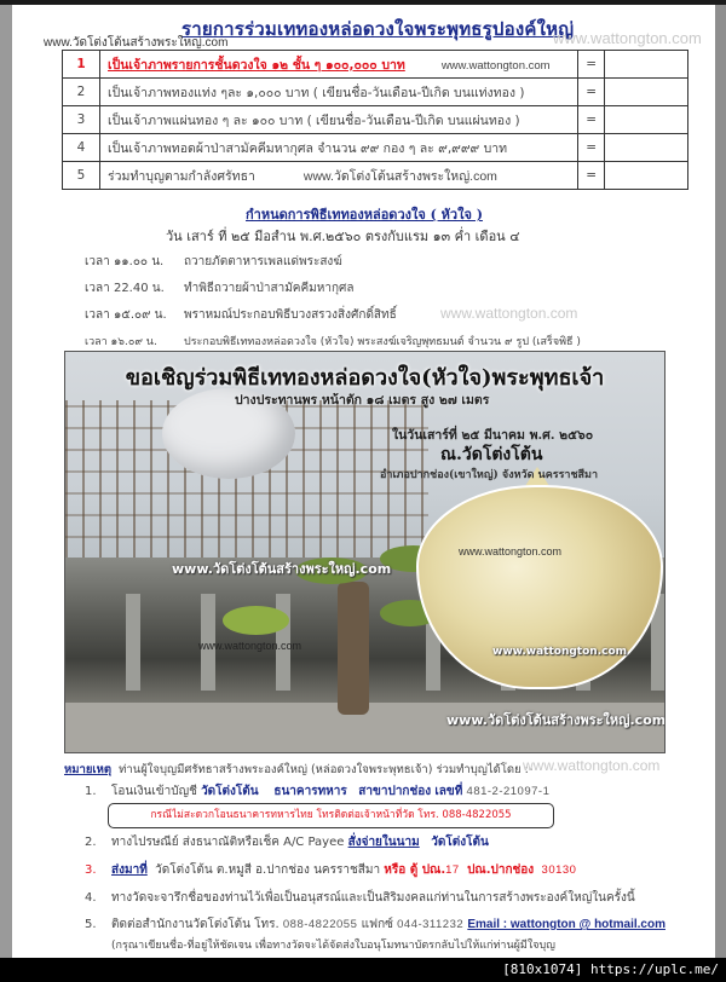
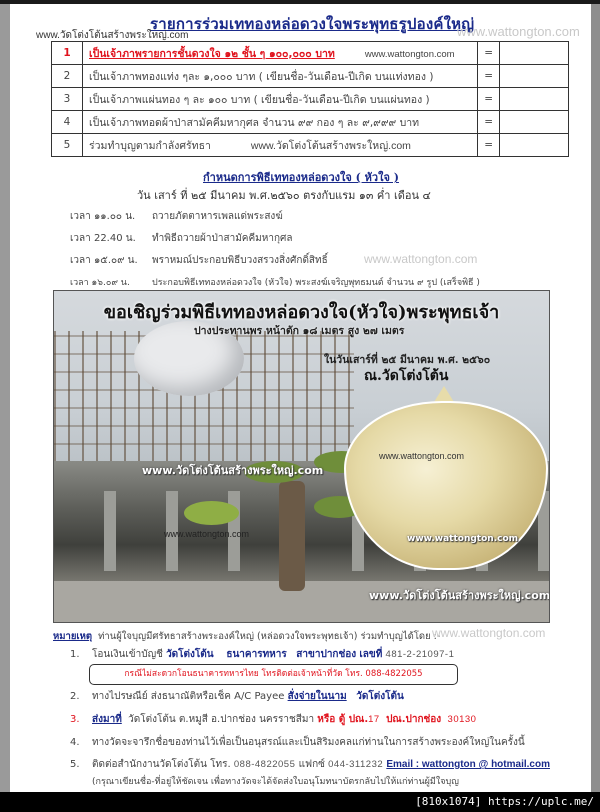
  รายการร่วมเททองหล่อดวงใจพระพุทธรูปองค์ใหญ่
  www.วัดโต่งโต้นสร้างพระใหญ่.com
  www.wattongton.com
  1	เป็นเจ้าภาพรายการชั้นดวงใจ ๑๒ ชั้น ๆ ๑๐๐,๐๐๐ บาท www.wattongton.com	=
  2	เป็นเจ้าภาพทองแท่ง ๆละ ๑,๐๐๐ บาท ( เขียนชื่อ-วันเดือน-ปีเกิด บนแท่งทอง )	=
  3	เป็นเจ้าภาพแผ่นทอง ๆ ละ ๑๐๐ บาท ( เขียนชื่อ-วันเดือน-ปีเกิด บนแผ่นทอง )	=
  4	เป็นเจ้าภาพทอดผ้าป่าสามัคคีมหากุศล จำนวน ๙๙ กอง ๆ ละ ๙,๙๙๙ บาท	=
  5	ร่วมทำบุญตามกำลังศรัทธา www.วัดโต่งโต้นสร้างพระใหญ่.com	=
  กำหนดการพิธีเททองหล่อดวงใจ ( หัวใจ )
- วัน เสาร์ ที่ ๒๕ มีอสำน พ.ศ.๒๕๖๐ ตรงกับแรม ๑๓ ค่ำ เดือน ๔
+ วัน เสาร์ ที่ ๒๕ มีนาคม พ.ศ.๒๕๖๐ ตรงกับแรม ๑๓ ค่ำ เดือน ๔
  เวลา ๑๑.๐๐ น. ถวายภัตตาหารเพลแด่พระสงฆ์
  เวลา 22.40 น. ทำพิธีถวายผ้าป่าสามัคคีมหากุศล
  เวลา ๑๕.๐๙ น. พราหมณ์ประกอบพิธีบวงสรวงสิ่งศักดิ์สิทธิ์
  www.wattongton.com
  เวลา ๑๖.๐๙ น. ประกอบพิธีเททองหล่อดวงใจ (หัวใจ) พระสงฆ์เจริญพุทธมนต์ จำนวน ๙ รูป (เสร็จพิธี )
  ขอเชิญร่วมพิธีเททองหล่อดวงใจ(หัวใจ)พระพุทธเจ้า
  ปางประทานพร หน้าตัก ๑๘ เมตร สูง ๒๗ เมตร
  ในวันเสาร์ที่ ๒๕ มีนาคม พ.ศ. ๒๕๖๐
  ณ.วัดโต่งโต้น
- อำเภอปากช่อง(เขาใหญ่) จังหวัด นครราชสีมา
  www.วัดโต่งโต้นสร้างพระใหญ่.com
  www.wattongton.com
  www.wattongton.com
  www.wattongton.com
  www.วัดโต่งโต้นสร้างพระใหญ่.com
  หมายเหตุ ท่านผู้ใจบุญมีศรัทธาสร้างพระองค์ใหญ่ (หล่อดวงใจพระพุทธเจ้า) ร่วมทำบุญได้โดย :-
  www.wattongton.com
  1. โอนเงินเข้าบัญชี วัดโต่งโต้น ธนาคารทหาร สาขาปากช่อง เลขที่ 481-2-21097-1
  กรณีไม่สะดวกโอนธนาคารทหารไทย โทรติดต่อเจ้าหน้าที่วัด โทร. 088-4822055
  2. ทางไปรษณีย์ ส่งธนาณัติหรือเช็ค A/C Payee สั่งจ่ายในนาม วัดโต่งโต้น
  3. ส่งมาที่ วัดโต่งโต้น ต.หมูสี อ.ปากช่อง นครราชสีมา หรือ ตู้ ปณ.17 ปณ.ปากช่อง 30130
  4. ทางวัดจะจารึกชื่อของท่านไว้เพื่อเป็นอนุสรณ์และเป็นสิริมงคลแก่ท่านในการสร้างพระองค์ใหญ่ในครั้งนี้
  5. ติดต่อสำนักงานวัดโต่งโต้น โทร. 088-4822055 แฟกซ์ 044-311232 Email : wattongton @ hotmail.com
  (กรุณาเขียนชื่อ-ที่อยู่ให้ชัดเจน เพื่อทางวัดจะได้จัดส่งใบอนุโมทนาบัตรกลับไปให้แก่ท่านผู้มีใจบุญ
  [810x1074] https://uplc.me/
